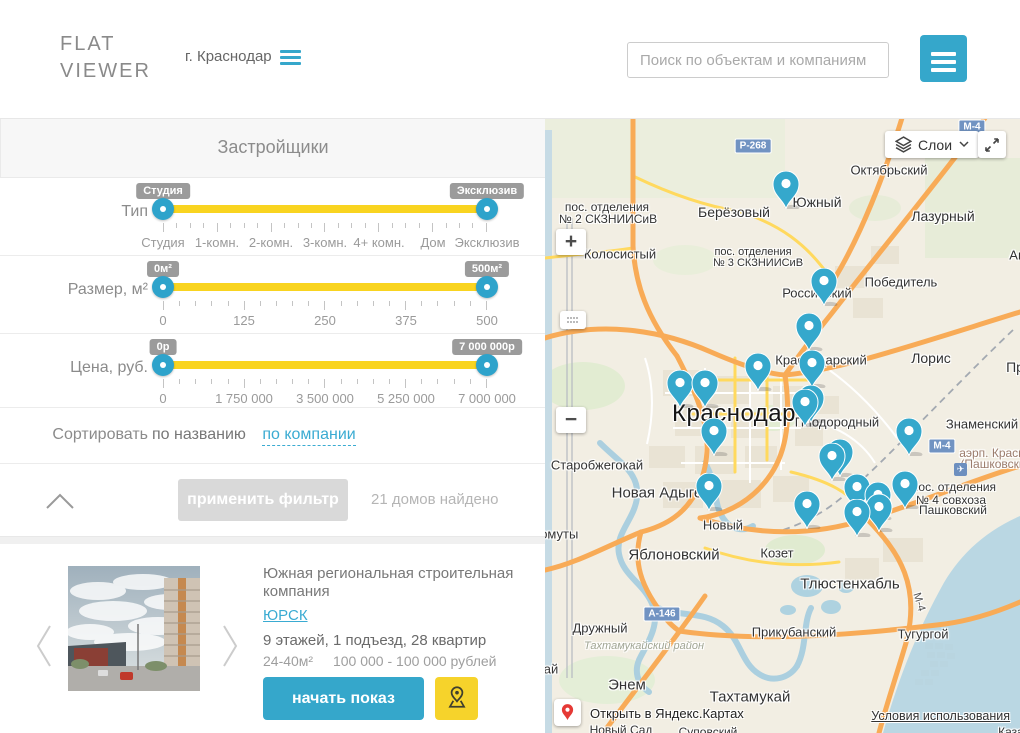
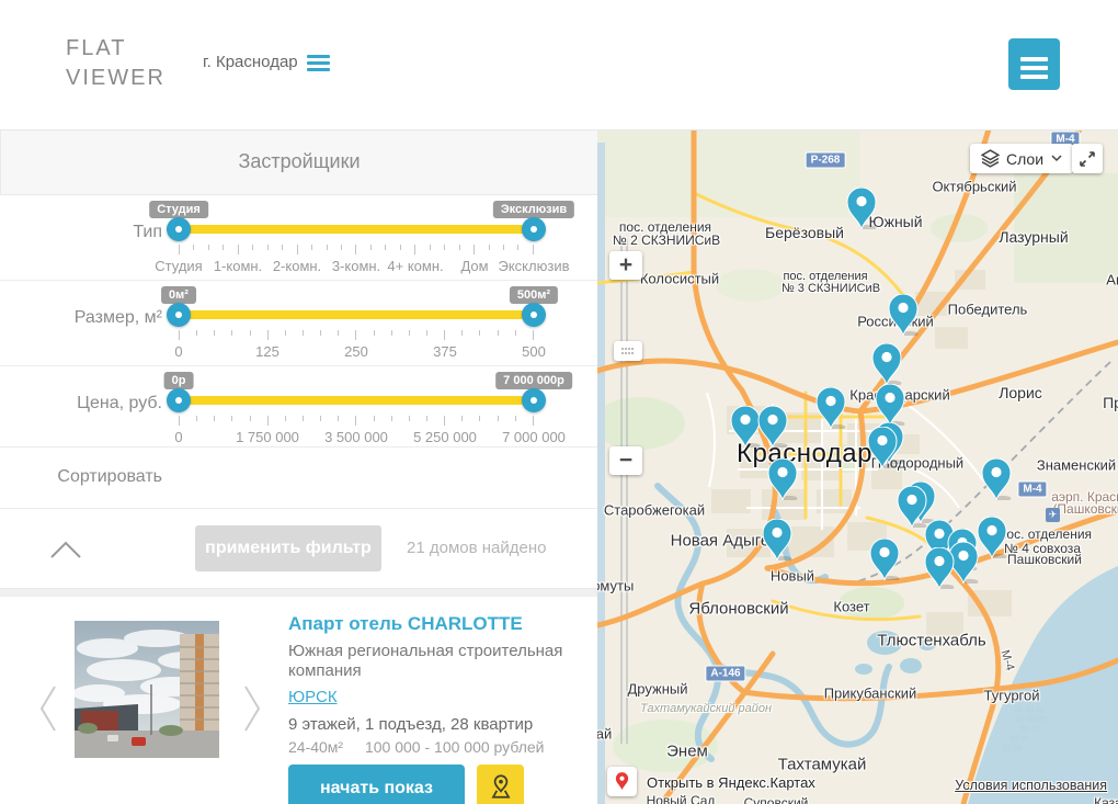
  FLAT
  VIEWER
  г. Краснодар
- Поиск по объектам и компаниям
  Застройщики
  Тип
  Студия
  Эксклюзив
  Студия
  1-комн.
  2-комн.
  3-комн.
  4+ комн.
  Дом
  Эксклюзив
  Размер, м²
  0м²
  500м²
  0
  125
  250
  375
  500
  Цена, руб.
  0р
  7 000 000р
  0
  1 750 000
  3 500 000
  5 250 000
  7 000 000
  Сортировать
- по названию по компании
  применить фильтр
  21 домов найдено
+ Апарт отель CHARLOTTE
  Южная региональная строительная компания
  ЮРСК
  9 этажей, 1 подъезд, 28 квартир
  24-40м² 100 000 - 100 000 рублей
  начать показ
  Октябрьский
  пос. отделения
  № 2 СКЗНИИСиВ
  Берёзовый
  Южный
  Лазурный
  Колосистый
  пос. отделения
  № 3 СКЗНИИСиВ
  Победитель
  Россикий
  Лорис
  Краснодар
  Плодородный
  Знаменский
  аэрп. Крас
  Пашковск
  Старобжегокай
  Новая Адыг
  ос. отделения
  № 4 совхоза
  Пашковский
  Новый
  Яблоновский
  Козет
  Тлюстенхабль
  Дружный
  Тахтамукайский район
  Прикубанский
  Тугургой
  ай
  Энем
  Тахтамукай
  Новый Сад
  Суповский
  Каз
  Р-268
  М-4
  М-4
  А-146
  ✈
  +
  −
  Слои
  Открыть в Яндекс.Картах
  Условия использования
